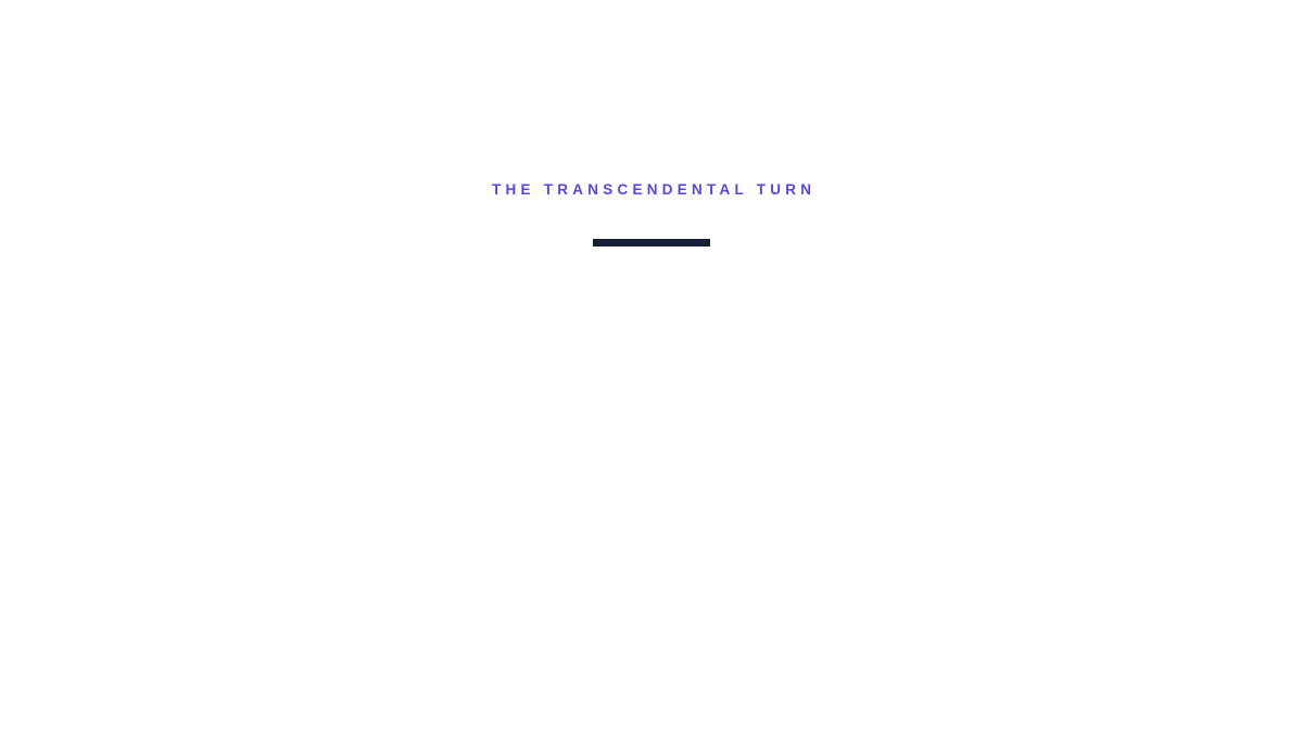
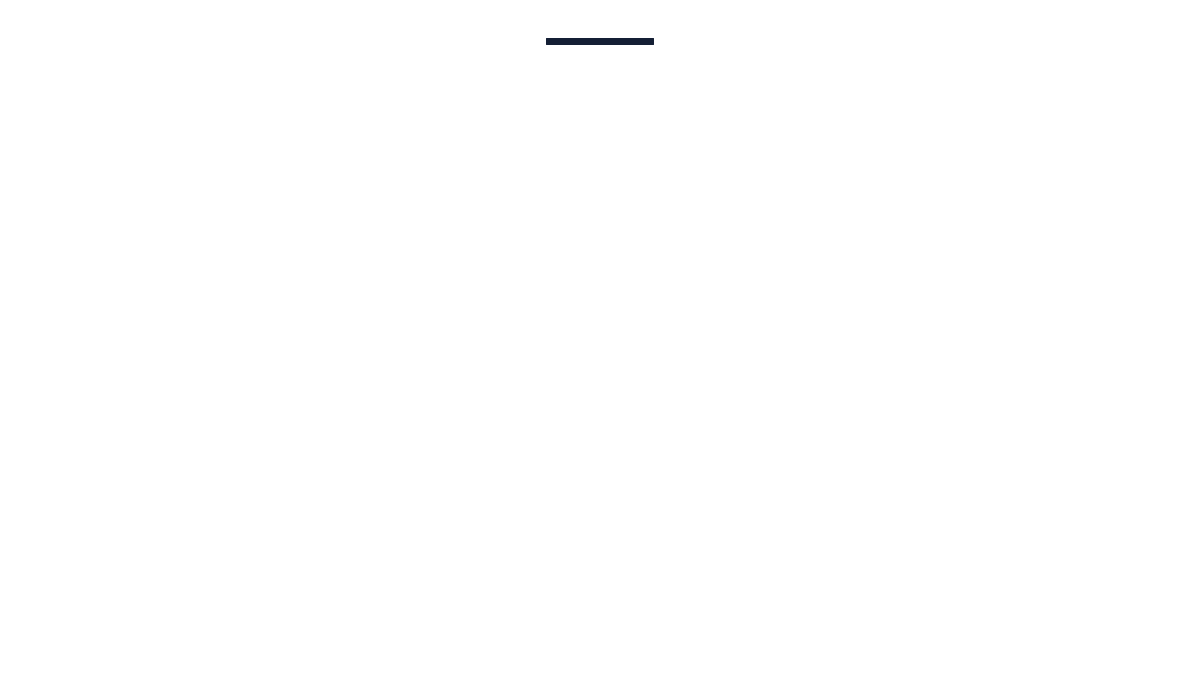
- THE TRANSCENDENTAL TURN
